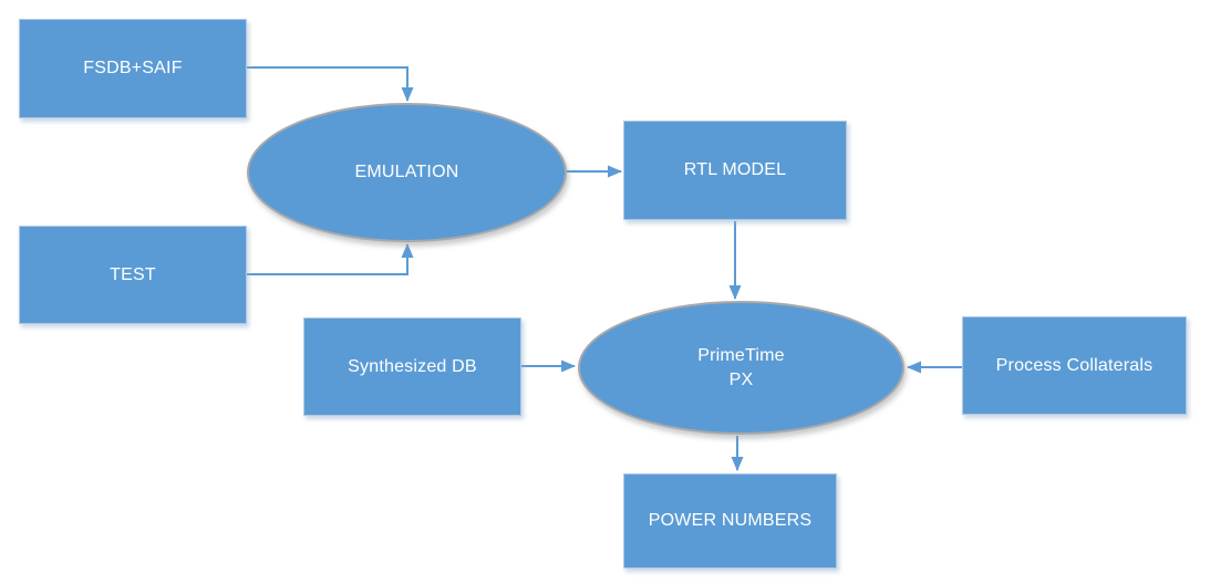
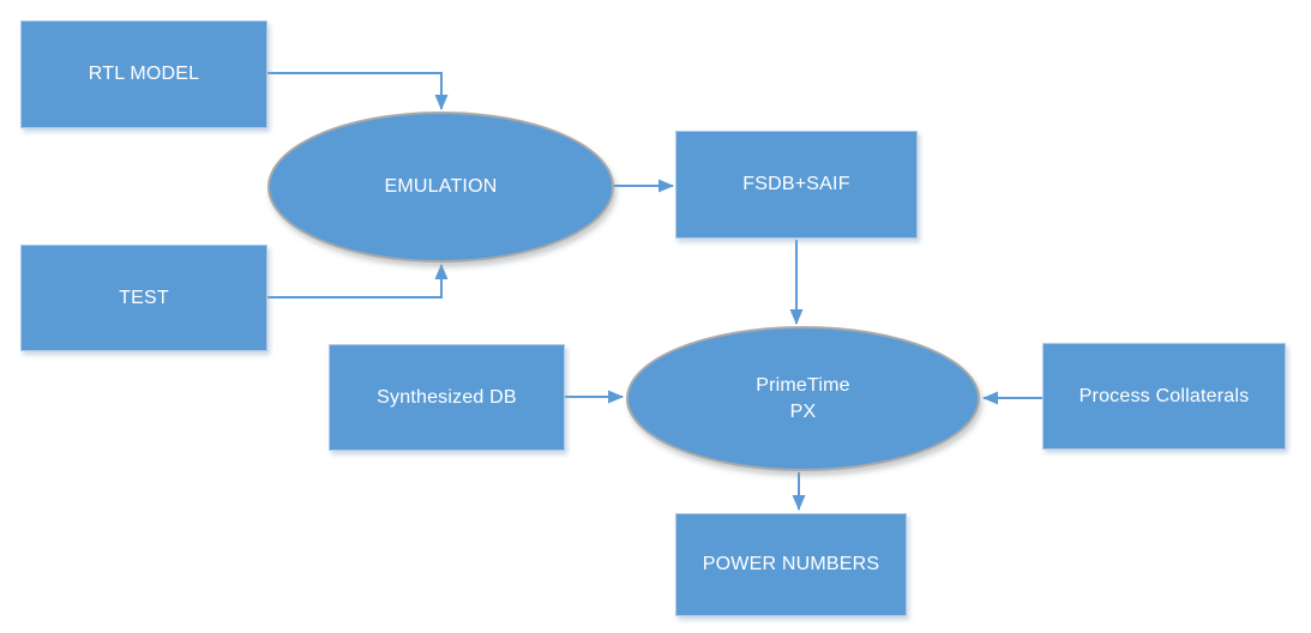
- FSDB+SAIF
+ RTL MODEL
  TEST
  EMULATION
- RTL MODEL
+ FSDB+SAIF
  Synthesized DB
  PrimeTime
  PX
  Process Collaterals
  POWER NUMBERS
